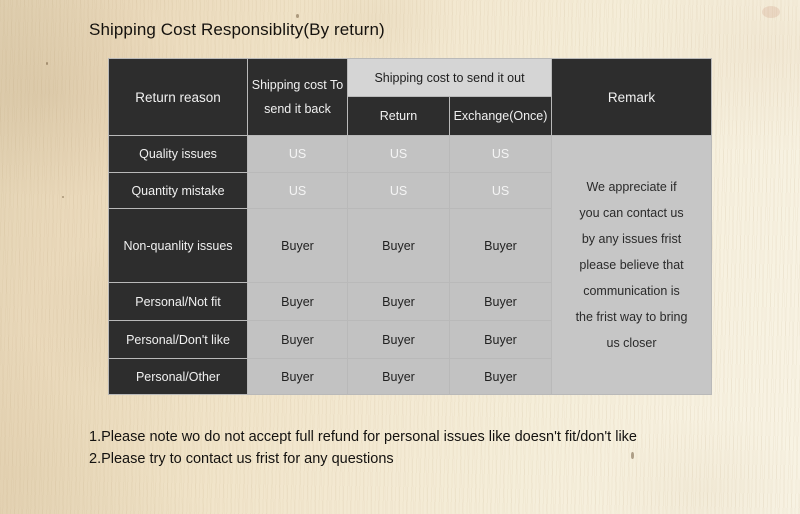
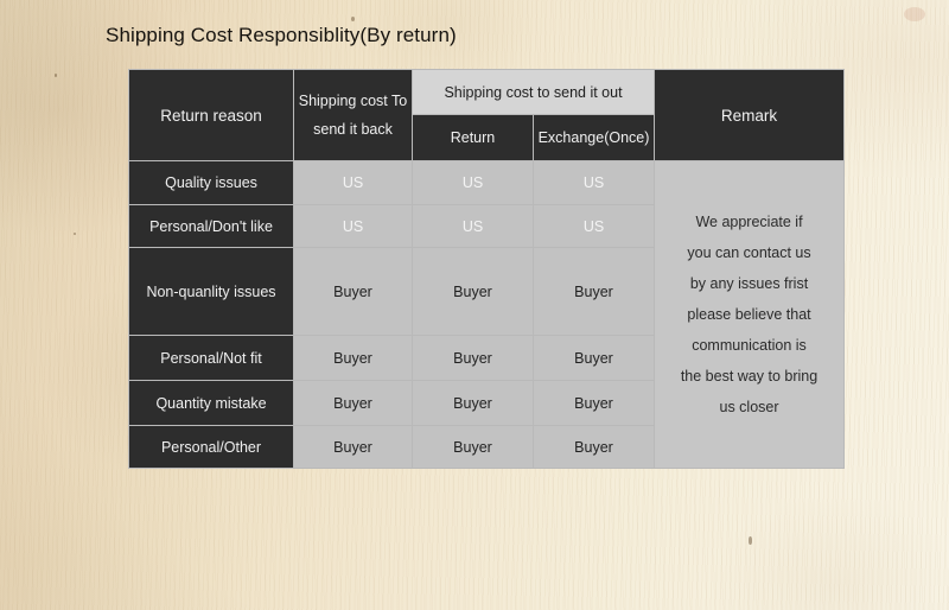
  Shipping Cost Responsiblity(By return)
  Return reason	Shipping cost To send it back	Shipping cost to send it out	Remark
  Return	Exchange(Once)
- Quality issues	US	US	US	We appreciate if you can contact us by any issues frist please believe that communication is the frist way to bring us closer
+ Quality issues	US	US	US	We appreciate if you can contact us by any issues frist please believe that communication is the best way to bring us closer
- Quantity mistake	US	US	US
+ Personal/Don't like	US	US	US
  Non-quanlity issues	Buyer	Buyer	Buyer
  Personal/Not fit	Buyer	Buyer	Buyer
- Personal/Don't like	Buyer	Buyer	Buyer
+ Quantity mistake	Buyer	Buyer	Buyer
  Personal/Other	Buyer	Buyer	Buyer
- 1.Please note wo do not accept full refund for personal issues like doesn't fit/don't like
- 2.Please try to contact us frist for any questions
